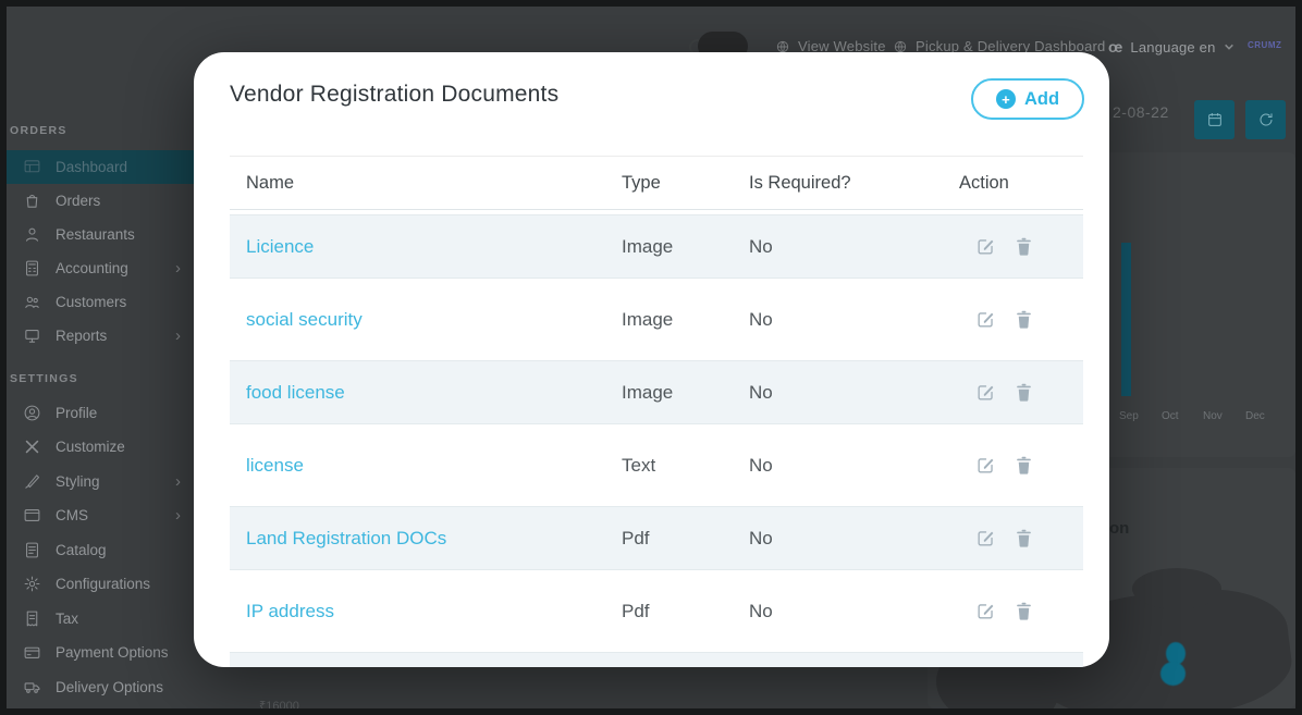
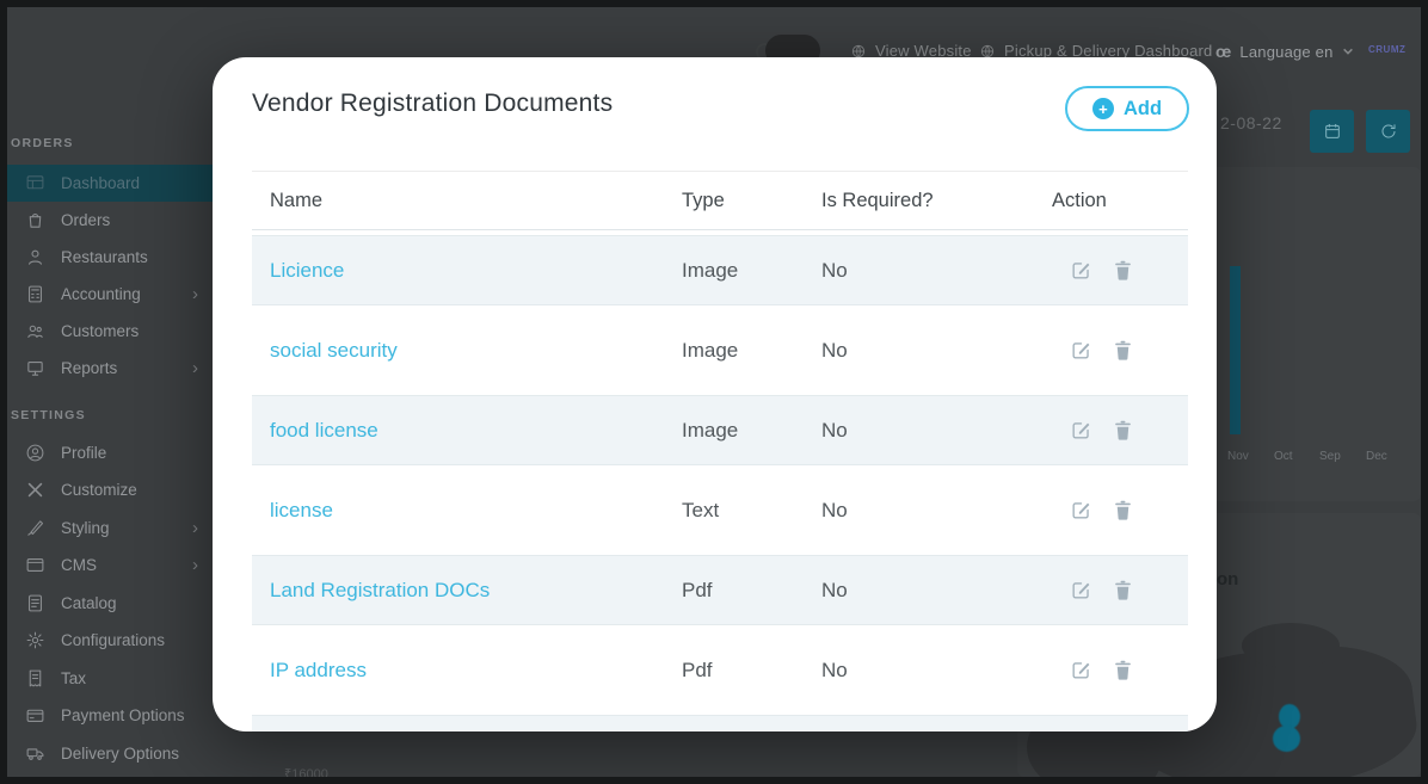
  View Website
  Pickup & Delivery Dashboard
  œ
  Language en
  CRUMZ
  2-08-22
- Sep
+ Nov
  Oct
- Nov
+ Sep
  Dec
  ₹16000
  ORDERS
  Dashboard
  Orders
  Restaurants
  Accounting
  ›
  Customers
  Reports
  ›
  SETTINGS
  Profile
  Customize
  Styling
  ›
  CMS
  ›
  Catalog
  Configurations
  Tax
  Payment Options
  Delivery Options
  Vendor Registration Documents
  +
  Add
  Name
  Type
  Is Required?
  Action
  Licience
  Image
  No
  social security
  Image
  No
  food license
  Image
  No
  license
  Text
  No
  Land Registration DOCs
  Pdf
  No
  IP address
  Pdf
  No
